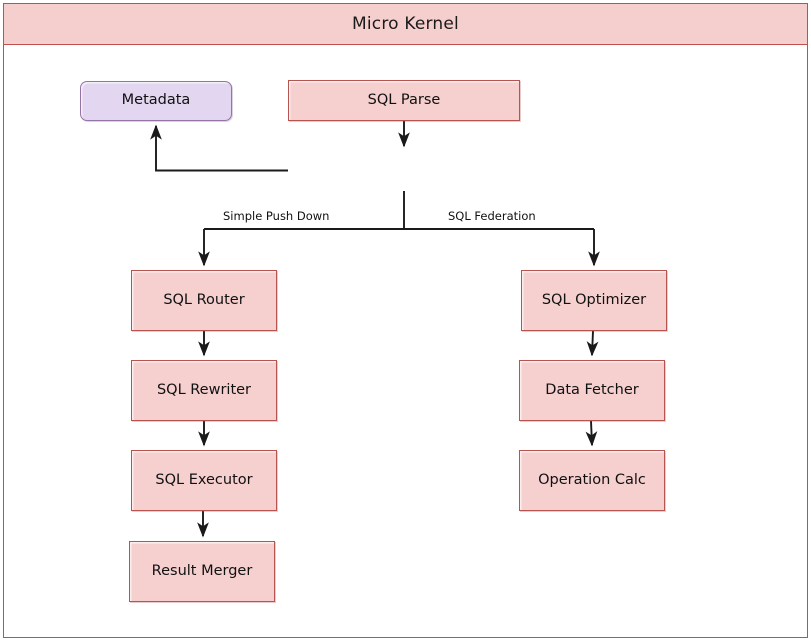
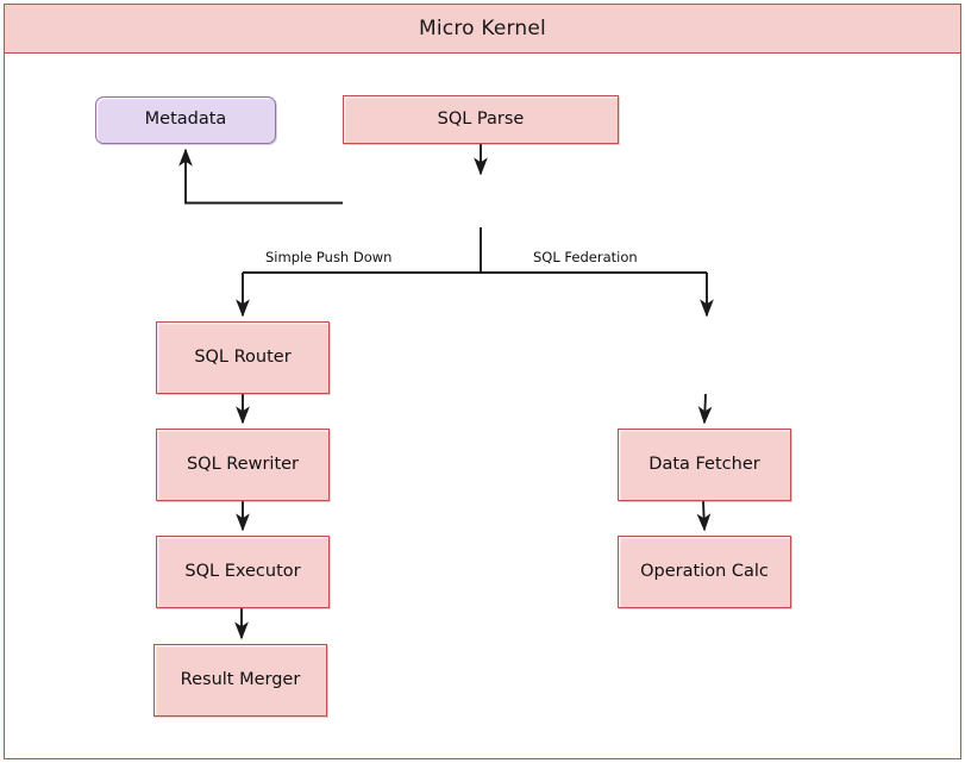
  Micro Kernel
  Metadata
  SQL Parse
  SQL Router
  SQL Rewriter
  SQL Executor
  Result Merger
- SQL Optimizer
  Data Fetcher
  Operation Calc
  Simple Push Down
  SQL Federation
